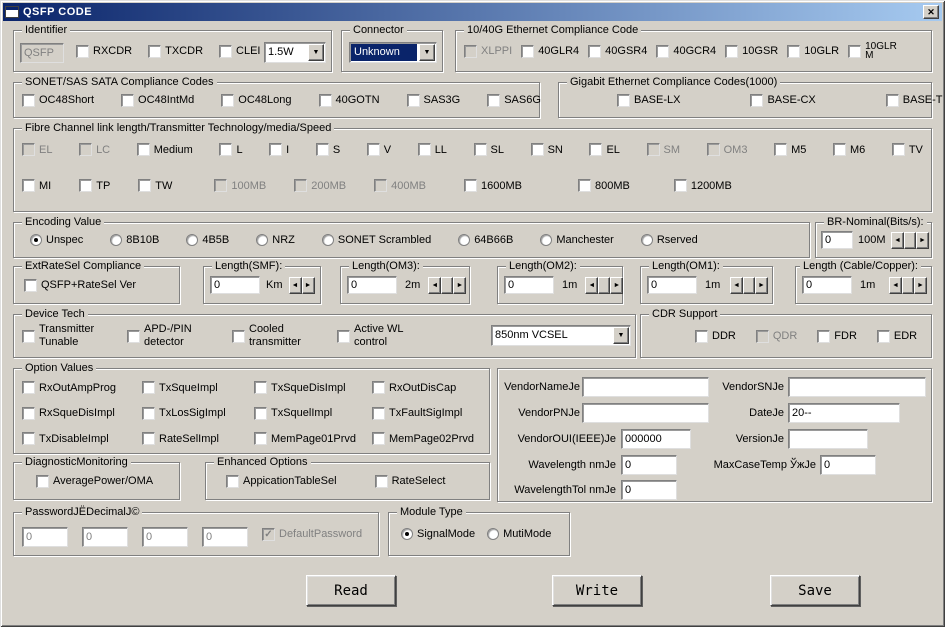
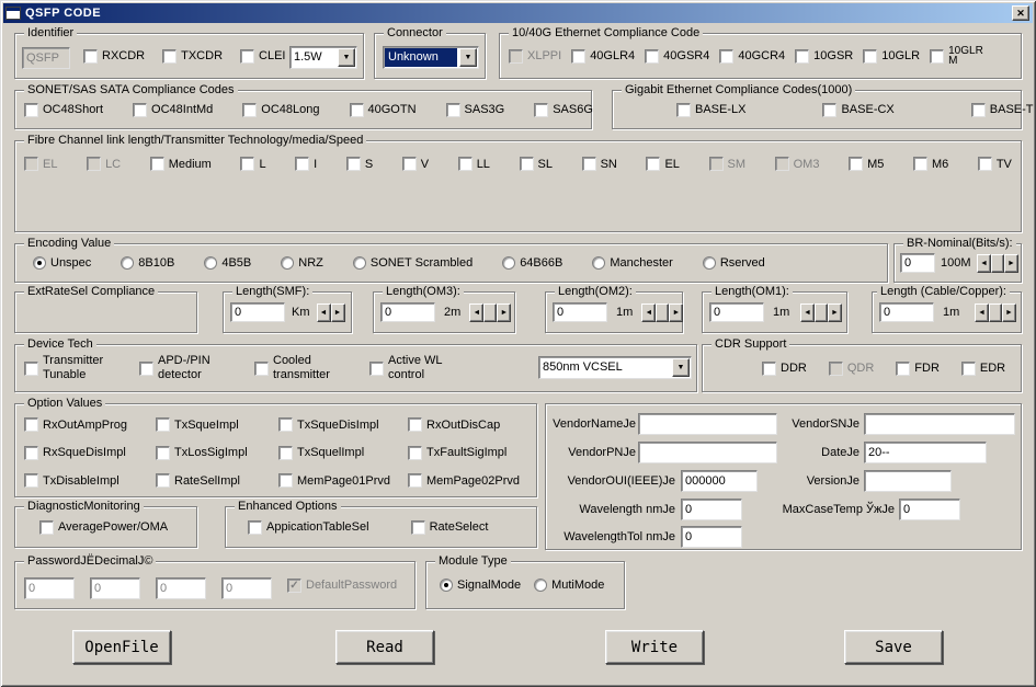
  QSFP CODE
  ✕
  Identifier
  QSFP
  RXCDR
  TXCDR
  CLEI
  1.5W
  Connector
  Unknown
  10/40G Ethernet Compliance Code
  XLPPI
  40GLR4
  40GSR4
  40GCR4
  10GSR
  10GLR
  10GLR M
  SONET/SAS SATA Compliance Codes
  OC48Short
  OC48IntMd
  OC48Long
  40GOTN
  SAS3G
  SAS6G
  Gigabit Ethernet Compliance Codes(1000)
  BASE-LX
  BASE-CX
  BASE-T
  Fibre Channel link length/Transmitter Technology/media/Speed
  EL
  LC
  Medium
  L
  I
  S
  V
  LL
  SL
  SN
  EL
  SM
  OM3
  M5
  M6
  TV
- MI
- TP
- TW
- 100MB
- 200MB
- 400MB
- 1600MB
- 800MB
- 1200MB
  Encoding Value
  Unspec
  8B10B
  4B5B
  NRZ
  SONET Scrambled
  64B66B
  Manchester
  Rserved
  BR-Nominal(Bits/s):
  0
  100M
  ExtRateSel Compliance
- QSFP+RateSel Ver
  Length(SMF):
  0
  Km
  Length(OM3):
  0
  2m
  Length(OM2):
  0
  1m
  Length(OM1):
  0
  1m
  Length (Cable/Copper):
  0
  1m
  Device Tech
  Transmitter Tunable
  APD-/PIN detector
  Cooled transmitter
  Active WL control
  850nm VCSEL
  CDR Support
  DDR
  QDR
  FDR
  EDR
  Option Values
  RxOutAmpProg
  TxSqueImpl
  TxSqueDisImpl
  RxOutDisCap
  RxSqueDisImpl
  TxLosSigImpl
  TxSquelImpl
  TxFaultSigImpl
  TxDisableImpl
  RateSelImpl
  MemPage01Prvd
  MemPage02Prvd
  VendorNameJe
  VendorSNJe
  VendorPNJe
  DateJe
  20--
  VendorOUI(IEEE)Je
  000000
  VersionJe
  Wavelength nmJe
  0
  MaxCaseTemp ЎжJe
  0
  WavelengthTol nmJe
  0
  DiagnosticMonitoring
  AveragePower/OMA
  Enhanced Options
  AppicationTableSel
  RateSelect
  PasswordJËDecimalJ©
  0
  0
  0
  0
  ✓
  DefaultPassword
  Module Type
  SignalMode
  MutiMode
+ OpenFile
  Read
  Write
  Save
